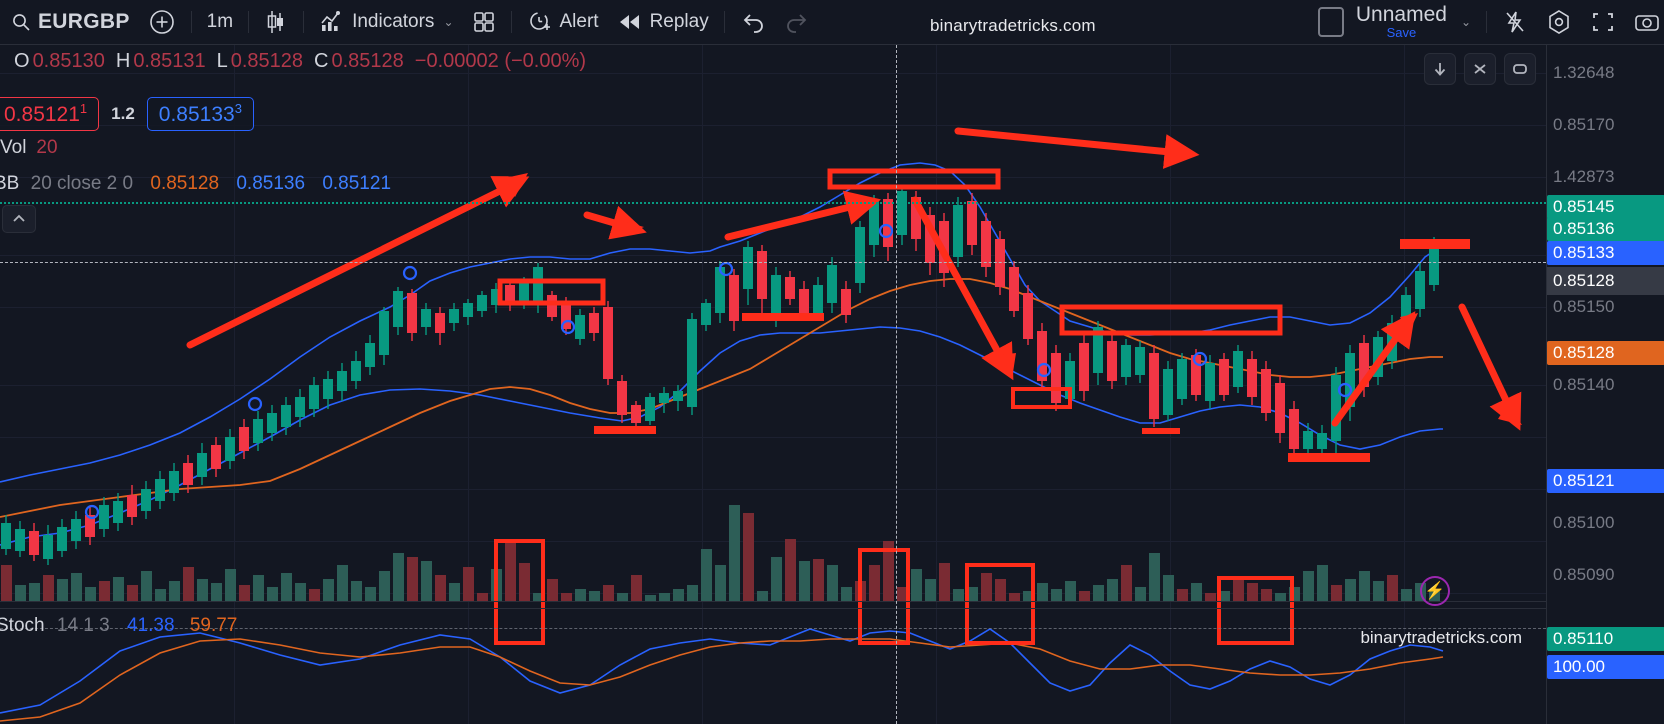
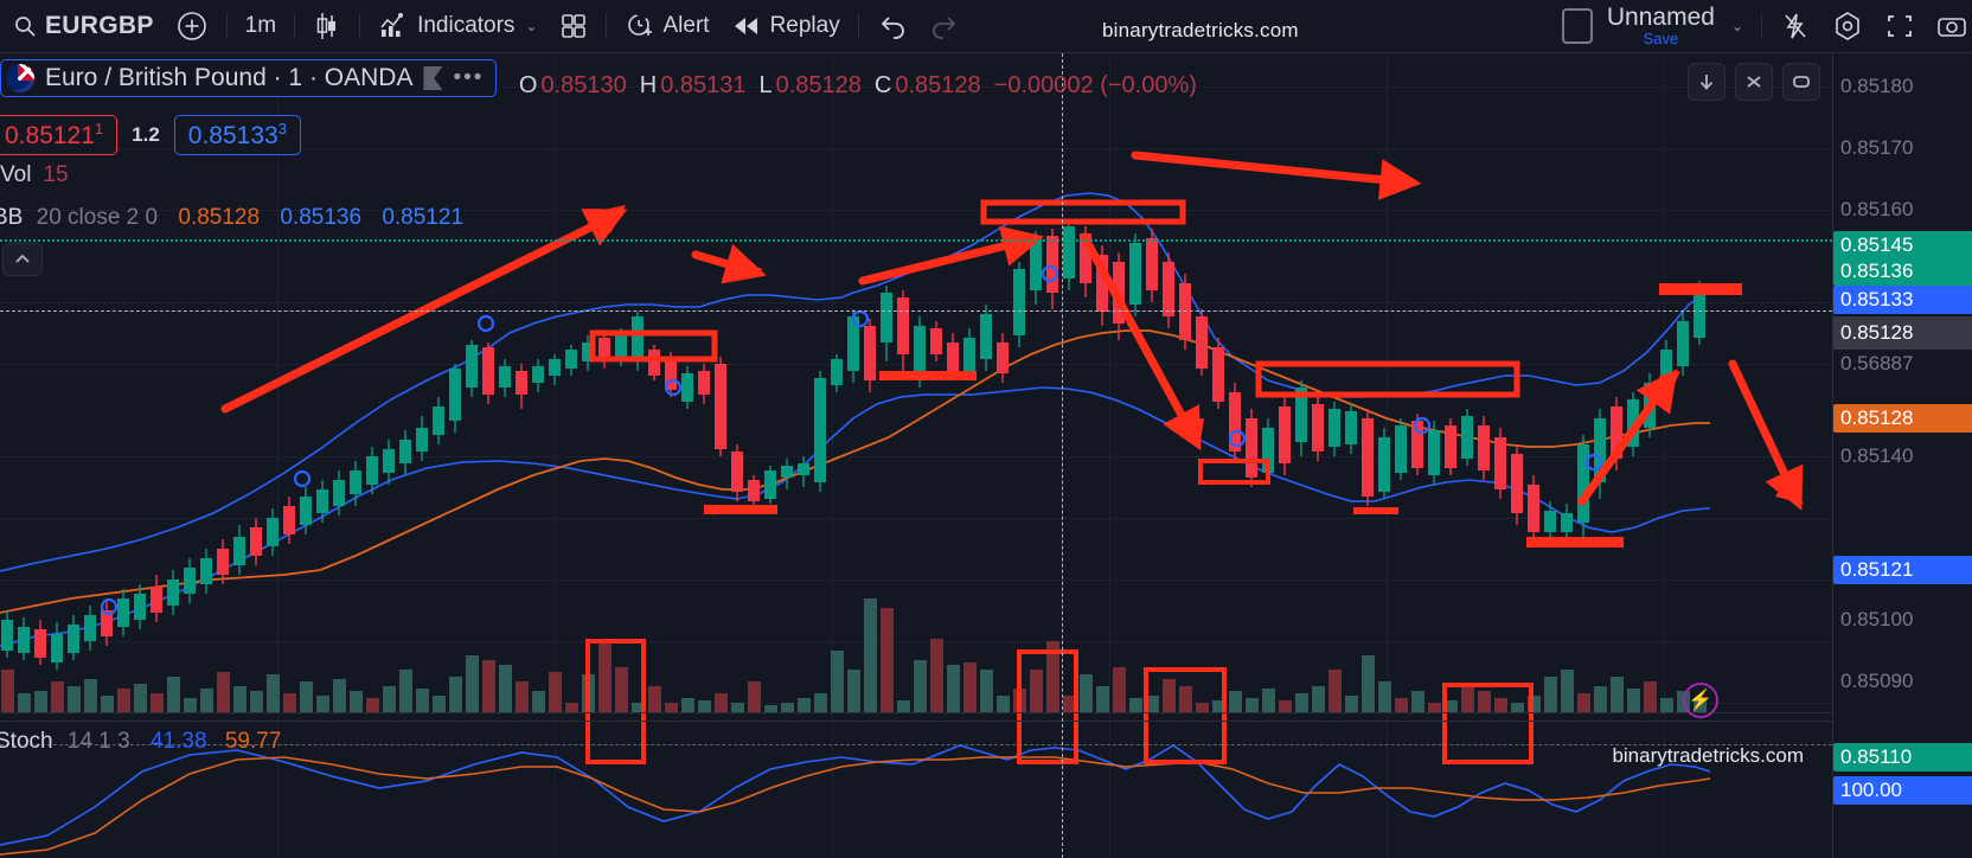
  EURGBP
  1m
  Indicators
  ⌄
  Alert
  Replay
  binarytradetricks.com
  Unnamed
  Save
  ⌄
+ Euro / British Pound · 1 · OANDA
+ •••
  O
  0.85130
  H
  0.85131
  L
  0.85128
  C
  0.85128
  −0.00002 (−0.00%)
  0.851211
  1.2
  0.851333
- Vol 20
+ Vol 15
  BB 20 close 2 0 0.85128 0.85136 0.85121
  Stoch 14 1 3 41.38 59.77
  binarytradetricks.com
  ⚡
- 1.32648
+ 0.85180
  0.85170
- 1.42873
+ 0.85160
- 0.85150
+ 0.56887
  0.85140
  0.85100
  0.85090
  0.85145
  0.85136
  0.85133
  0.85128
  0.85121
  0.85110
  100.00
  0.85128
